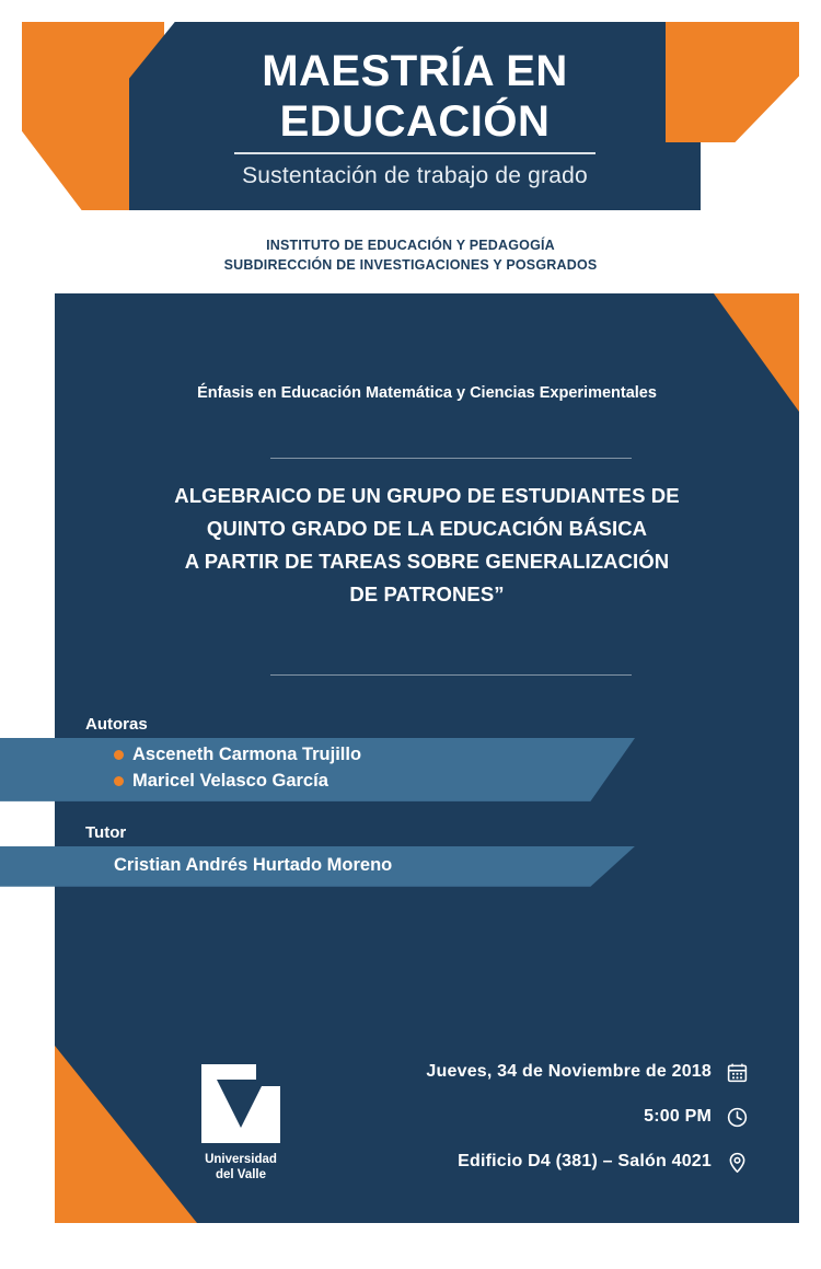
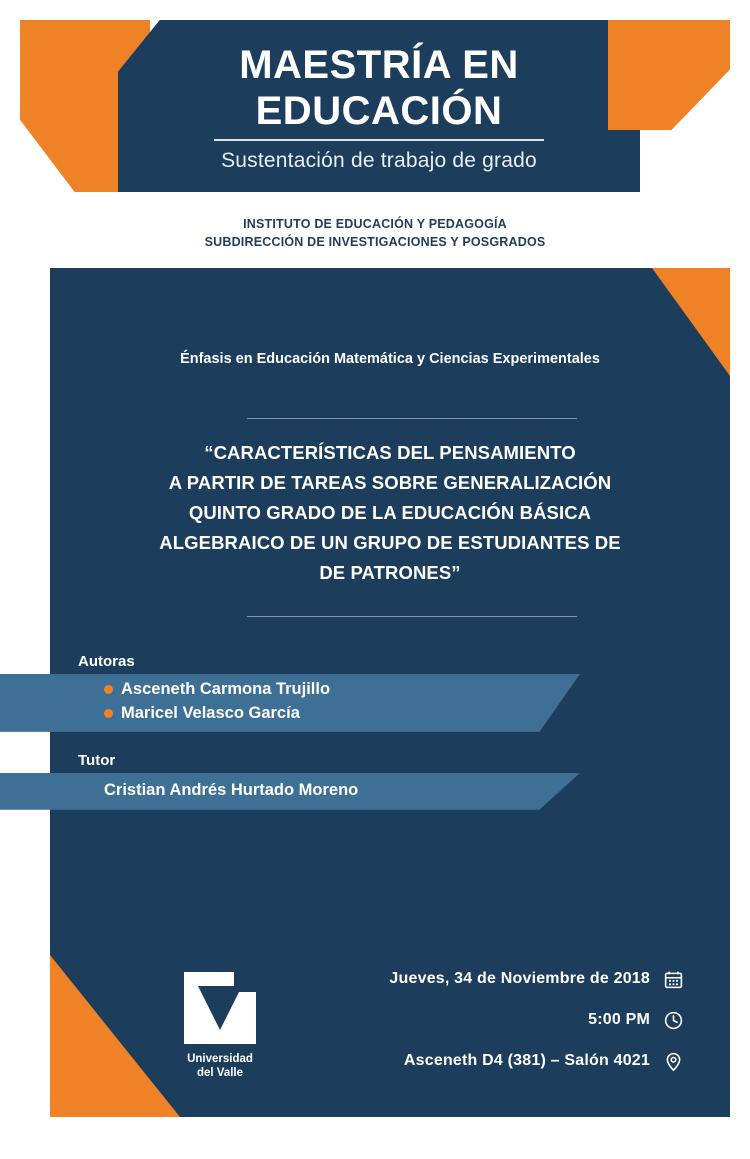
  MAESTRÍA EN
  EDUCACIÓN
  Sustentación de trabajo de grado
  INSTITUTO DE EDUCACIÓN Y PEDAGOGÍA
  SUBDIRECCIÓN DE INVESTIGACIONES Y POSGRADOS
  Énfasis en Educación Matemática y Ciencias Experimentales
+ “CARACTERÍSTICAS DEL PENSAMIENTO
- ALGEBRAICO DE UN GRUPO DE ESTUDIANTES DE
+ A PARTIR DE TAREAS SOBRE GENERALIZACIÓN
  QUINTO GRADO DE LA EDUCACIÓN BÁSICA
- A PARTIR DE TAREAS SOBRE GENERALIZACIÓN
+ ALGEBRAICO DE UN GRUPO DE ESTUDIANTES DE
  DE PATRONES”
  Autoras
  Asceneth Carmona Trujillo
  Maricel Velasco García
  Tutor
  Cristian Andrés Hurtado Moreno
  Universidad
  del Valle
  Jueves, 34 de Noviembre de 2018
  5:00 PM
- Edificio D4 (381) – Salón 4021
+ Asceneth D4 (381) – Salón 4021
